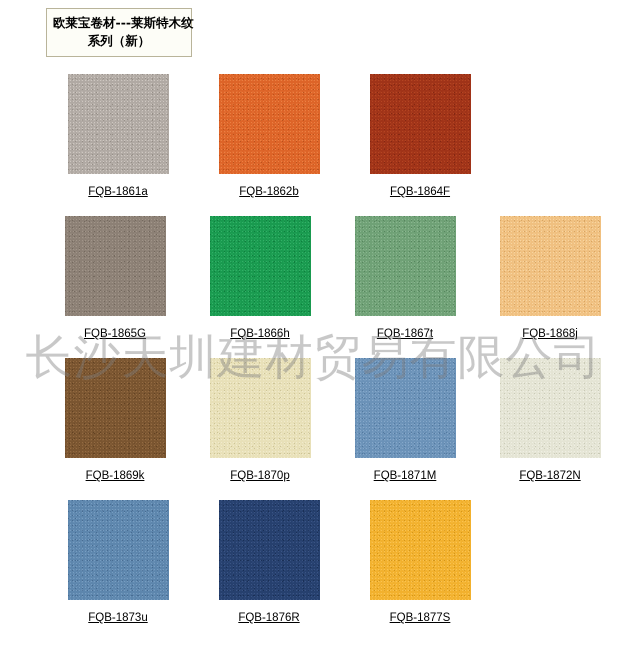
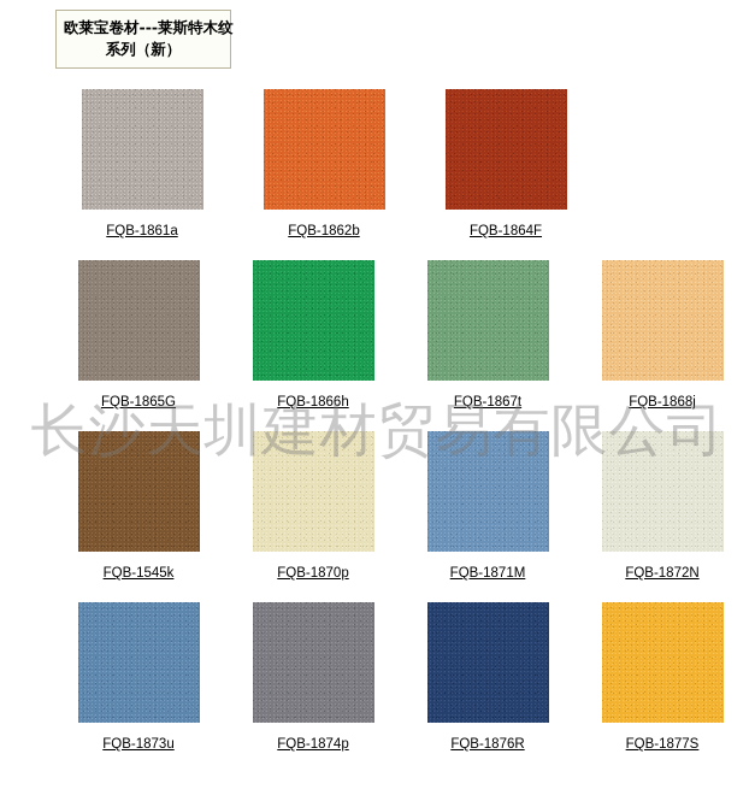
  欧莱宝卷材---莱斯特木纹
  系列（新）
  FQB-1861a
  FQB-1862b
  FQB-1864F
  FQB-1865G
  FQB-1866h
  FQB-1867t
  FQB-1868j
- FQB-1869k
+ FQB-1545k
  FQB-1870p
  FQB-1871M
  FQB-1872N
  FQB-1873u
+ FQB-1874p
  FQB-1876R
  FQB-1877S
  长沙天圳建材贸易有限公司
